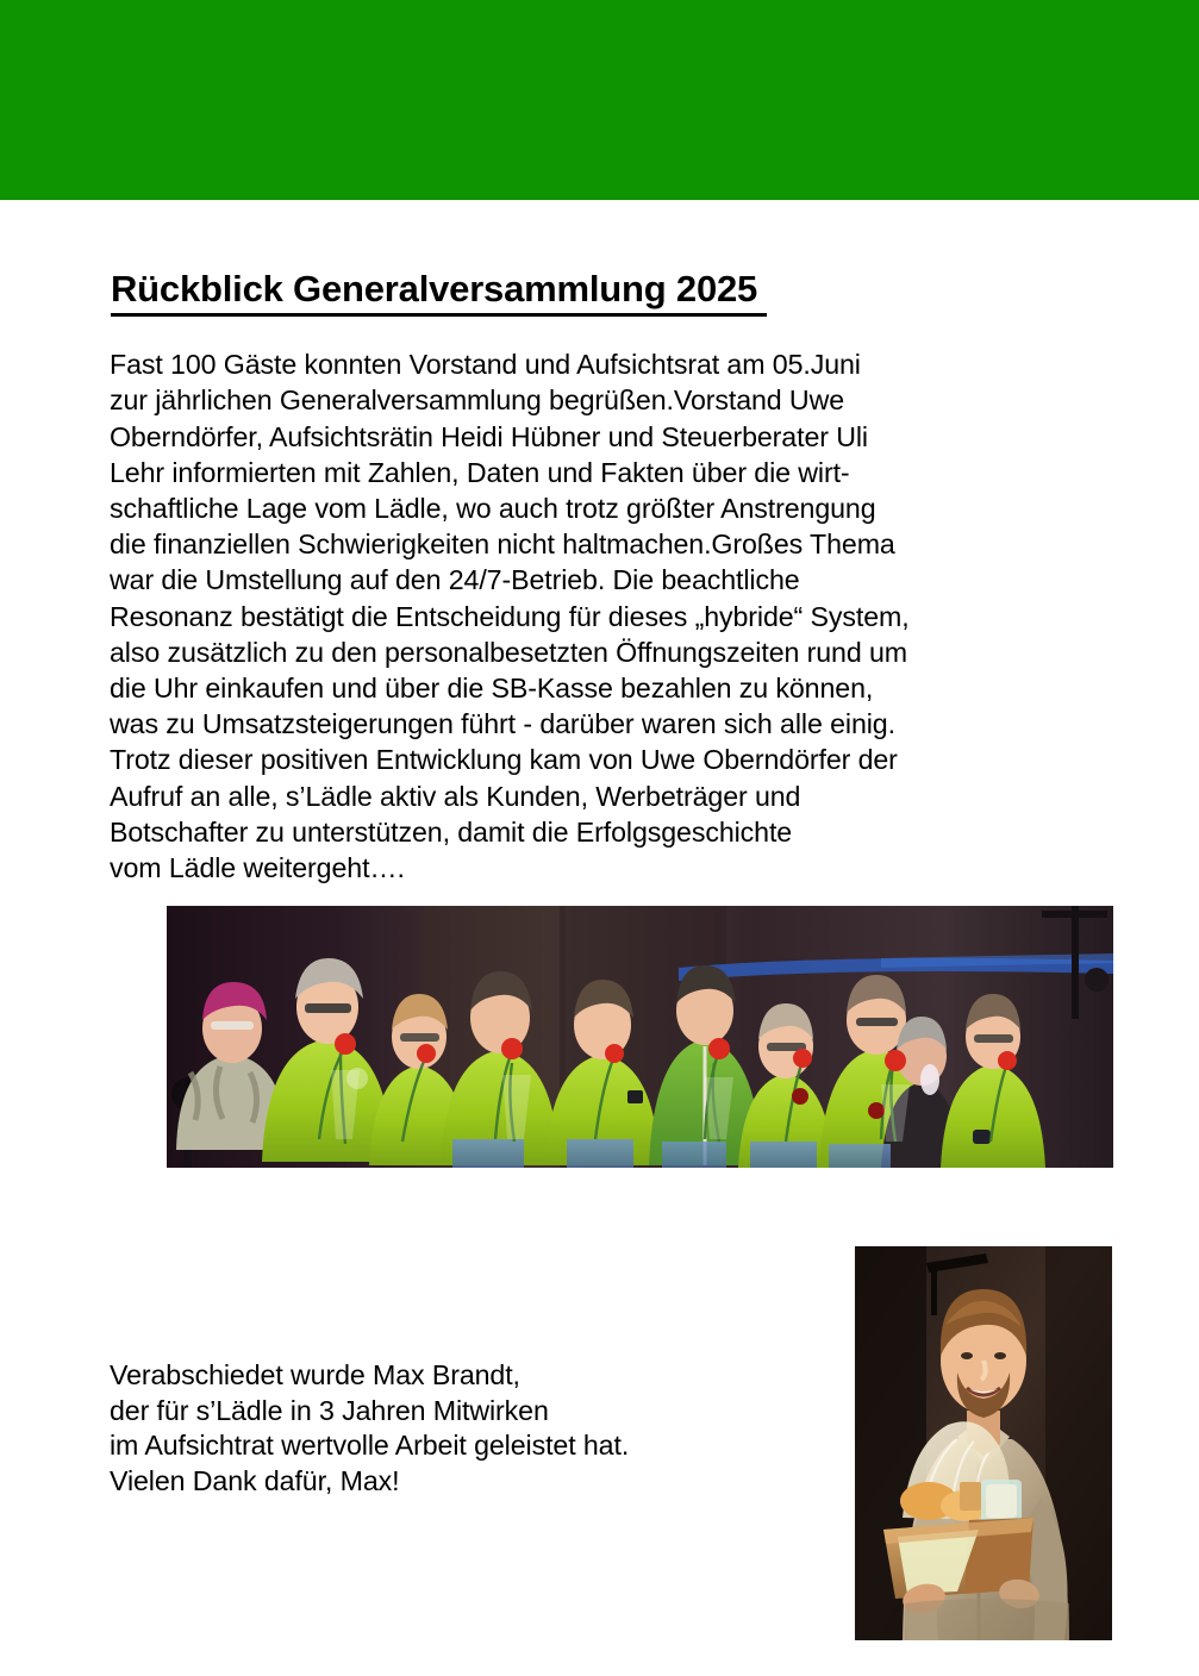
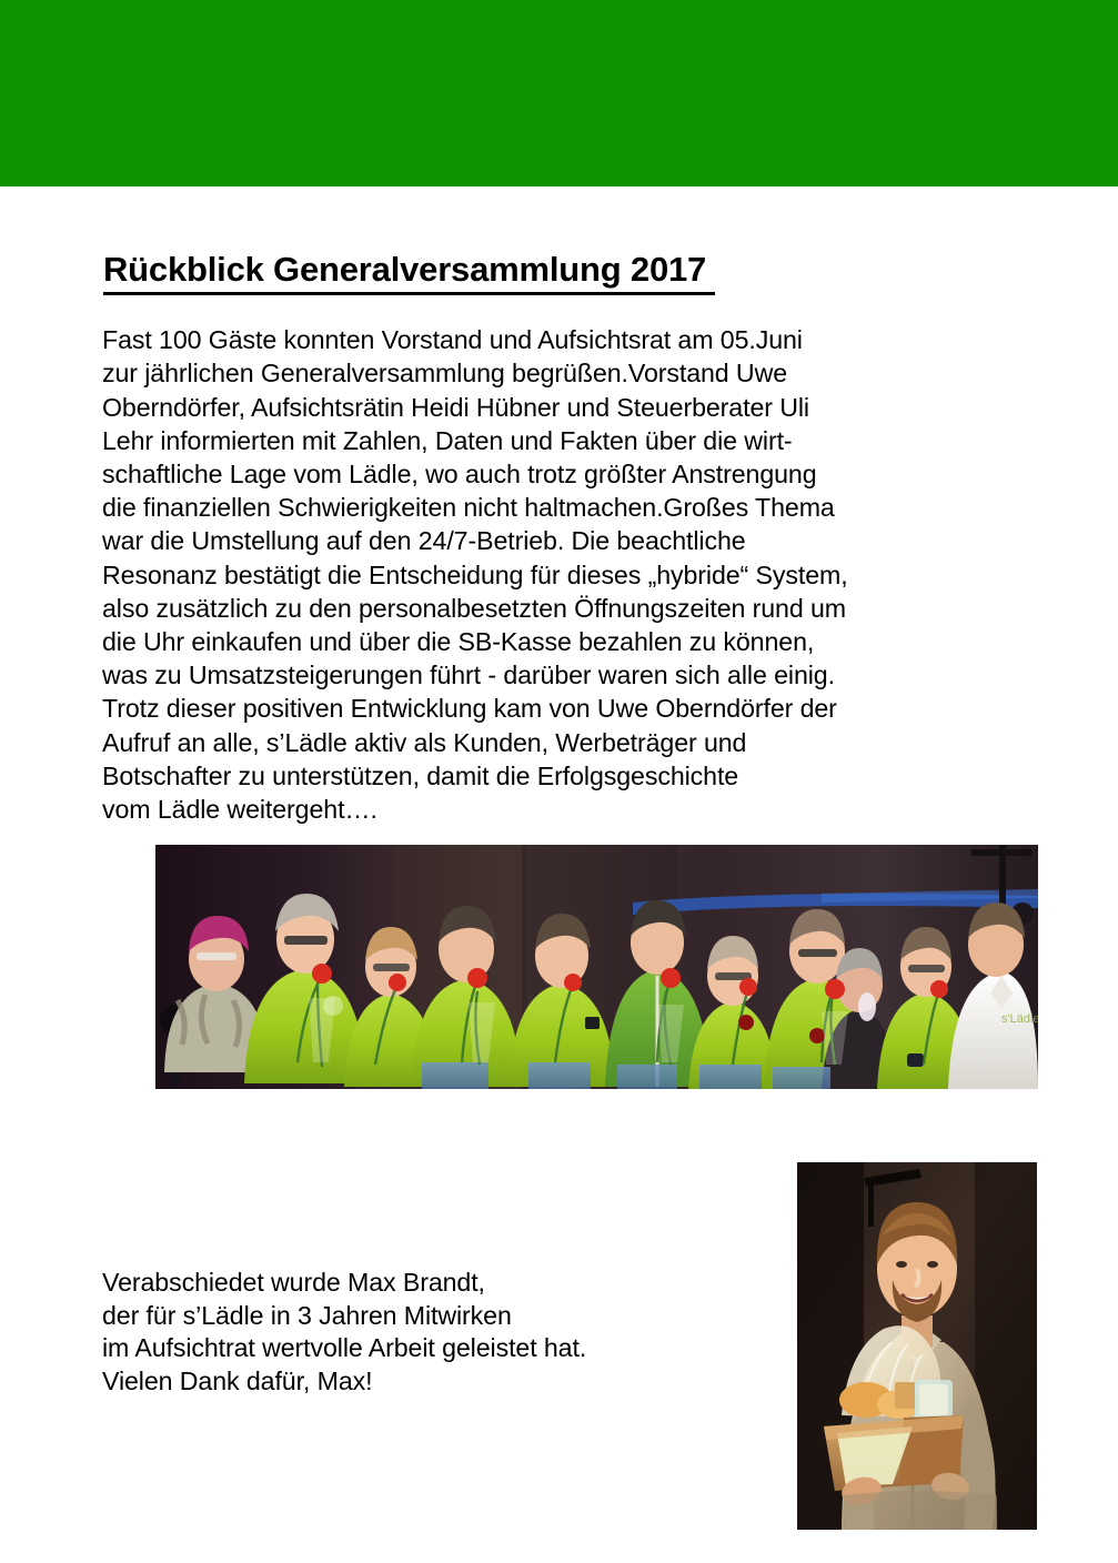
- Rückblick Generalversammlung 2025
+ Rückblick Generalversammlung 2017
  Fast 100 Gäste konnten Vorstand und Aufsichtsrat am 05.Juni
  zur jährlichen Generalversammlung begrüßen.Vorstand Uwe
  Oberndörfer, Aufsichtsrätin Heidi Hübner und Steuerberater Uli
  Lehr informierten mit Zahlen, Daten und Fakten über die wirt-
  schaftliche Lage vom Lädle, wo auch trotz größter Anstrengung
  die finanziellen Schwierigkeiten nicht haltmachen.Großes Thema
  war die Umstellung auf den 24/7-Betrieb. Die beachtliche
  Resonanz bestätigt die Entscheidung für dieses „hybride“ System,
  also zusätzlich zu den personalbesetzten Öffnungszeiten rund um
  die Uhr einkaufen und über die SB-Kasse bezahlen zu können,
  was zu Umsatzsteigerungen führt - darüber waren sich alle einig.
  Trotz dieser positiven Entwicklung kam von Uwe Oberndörfer der
  Aufruf an alle, s’Lädle aktiv als Kunden, Werbeträger und
  Botschafter zu unterstützen, damit die Erfolgsgeschichte
  vom Lädle weitergeht….
+ s'Lädle
  Verabschiedet wurde Max Brandt,
  der für s’Lädle in 3 Jahren Mitwirken
  im Aufsichtrat wertvolle Arbeit geleistet hat.
  Vielen Dank dafür, Max!
